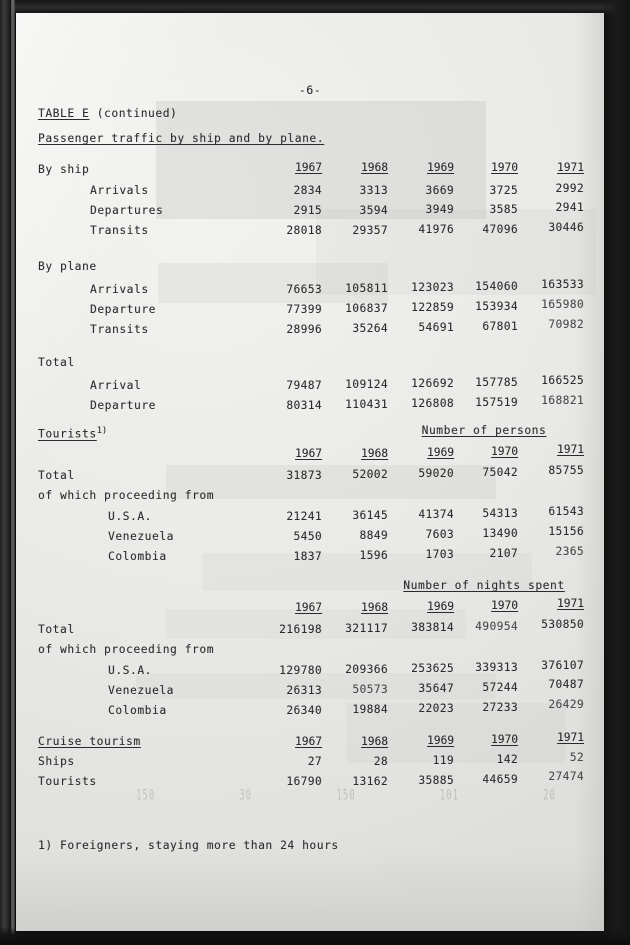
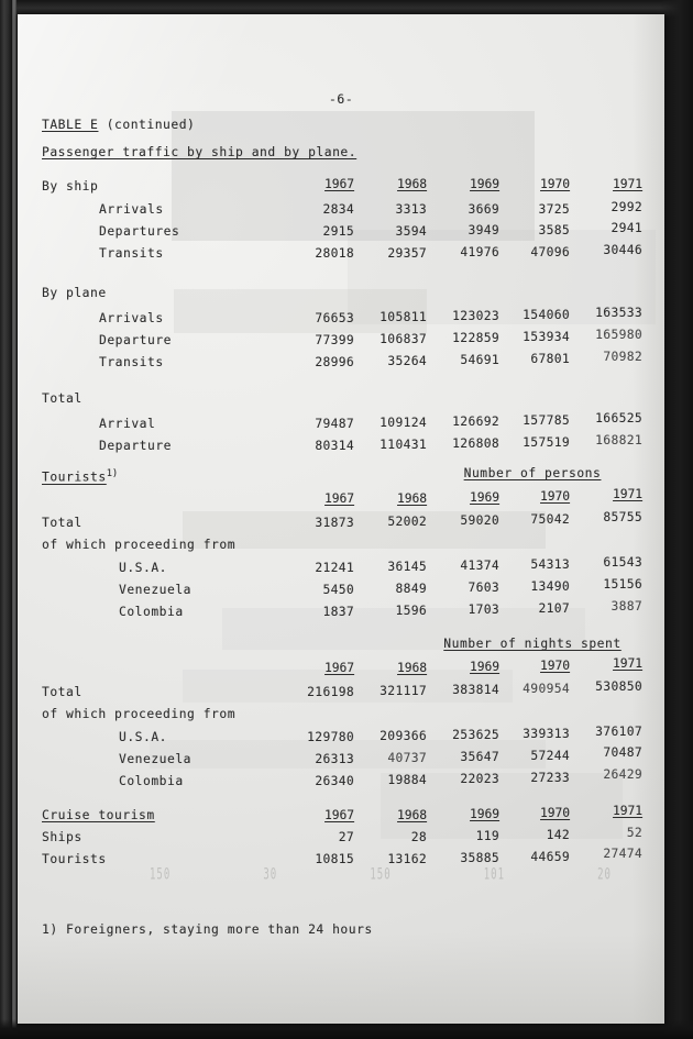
  150
  30
  150
  101
  20
  -6-
  TABLE E (continued)
  Passenger traffic by ship and by plane.
  By ship
  1967
  1968
  1969
  1970
  1971
  Arrivals
  2834
  3313
  3669
  3725
  2992
  Departures
  2915
  3594
  3949
  3585
  2941
  Transits
  28018
  29357
  41976
  47096
  30446
  By plane
  Arrivals
  76653
  105811
  123023
  154060
  163533
  Departure
  77399
  106837
  122859
  153934
  165980
  Transits
  28996
  35264
  54691
  67801
  70982
  Total
  Arrival
  79487
  109124
  126692
  157785
  166525
  Departure
  80314
  110431
  126808
  157519
  168821
  Tourists1)
  Number of persons
  1967
  1968
  1969
  1970
  1971
  Total
  31873
  52002
  59020
  75042
  85755
  of which proceeding from
  U.S.A.
  21241
  36145
  41374
  54313
  61543
  Venezuela
  5450
  8849
  7603
  13490
  15156
  Colombia
  1837
  1596
  1703
  2107
- 2365
+ 3887
  Number of nights spent
  1967
  1968
  1969
  1970
  1971
  Total
  216198
  321117
  383814
  490954
  530850
  of which proceeding from
  U.S.A.
  129780
  209366
  253625
  339313
  376107
  Venezuela
  26313
- 50573
+ 40737
  35647
  57244
  70487
  Colombia
  26340
  19884
  22023
  27233
  26429
  Cruise tourism
  1967
  1968
  1969
  1970
  1971
  Ships
  27
  28
  119
  142
  52
  Tourists
- 16790
+ 10815
  13162
  35885
  44659
  27474
  1) Foreigners, staying more than 24 hours
